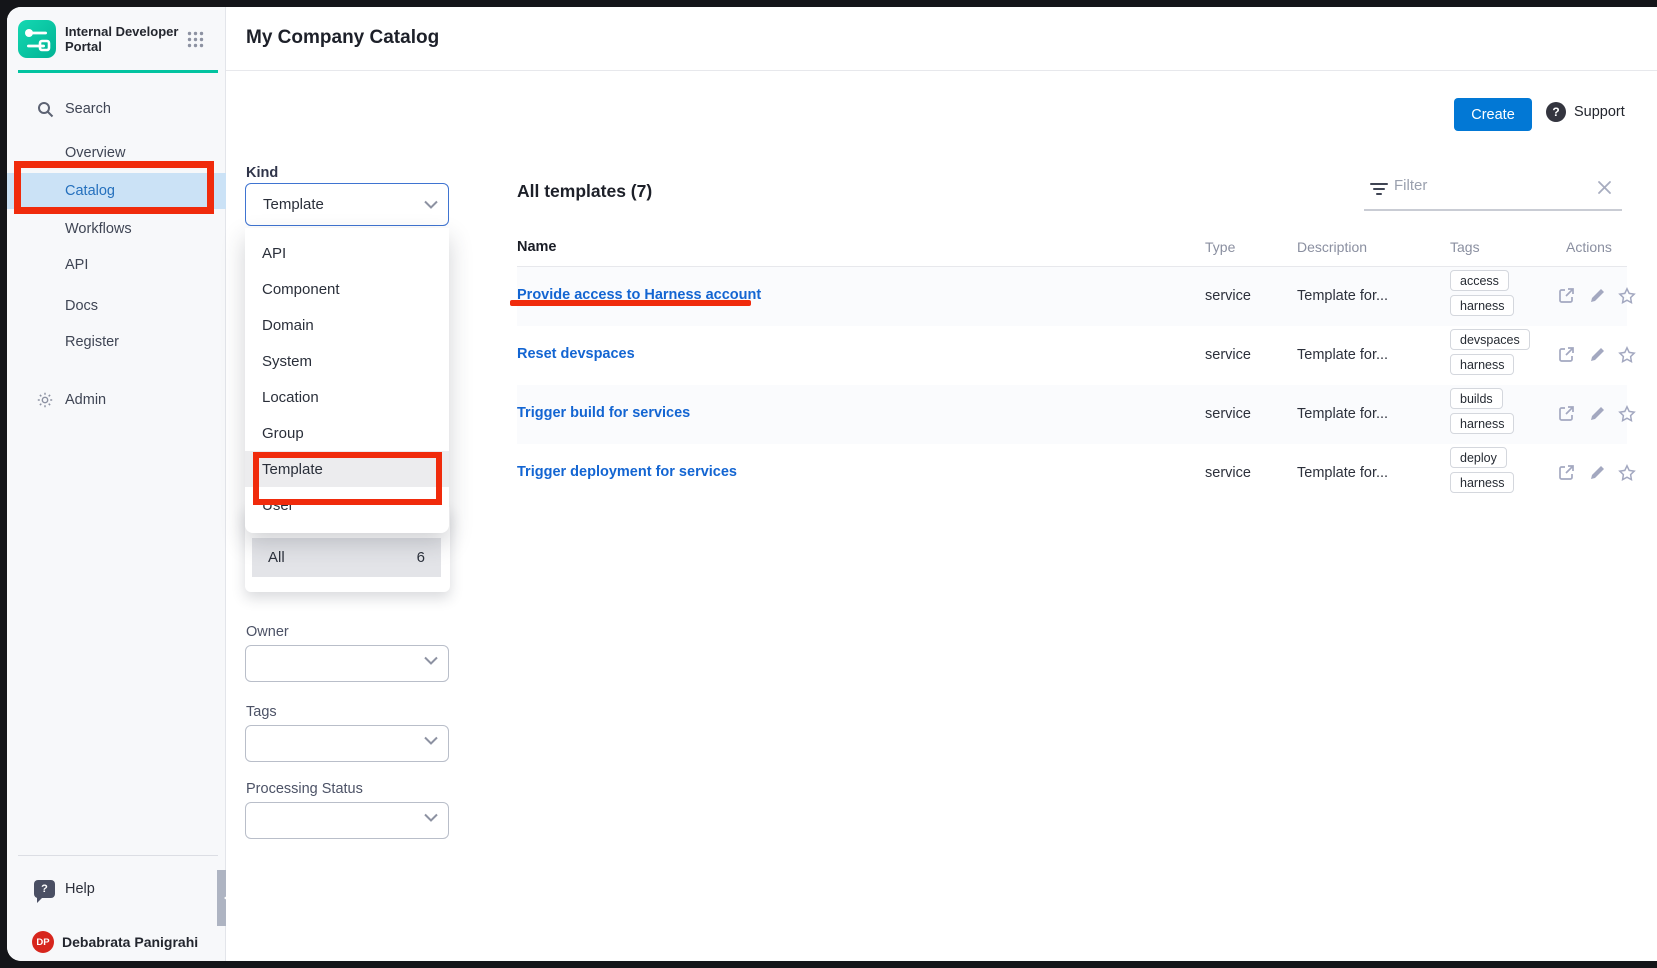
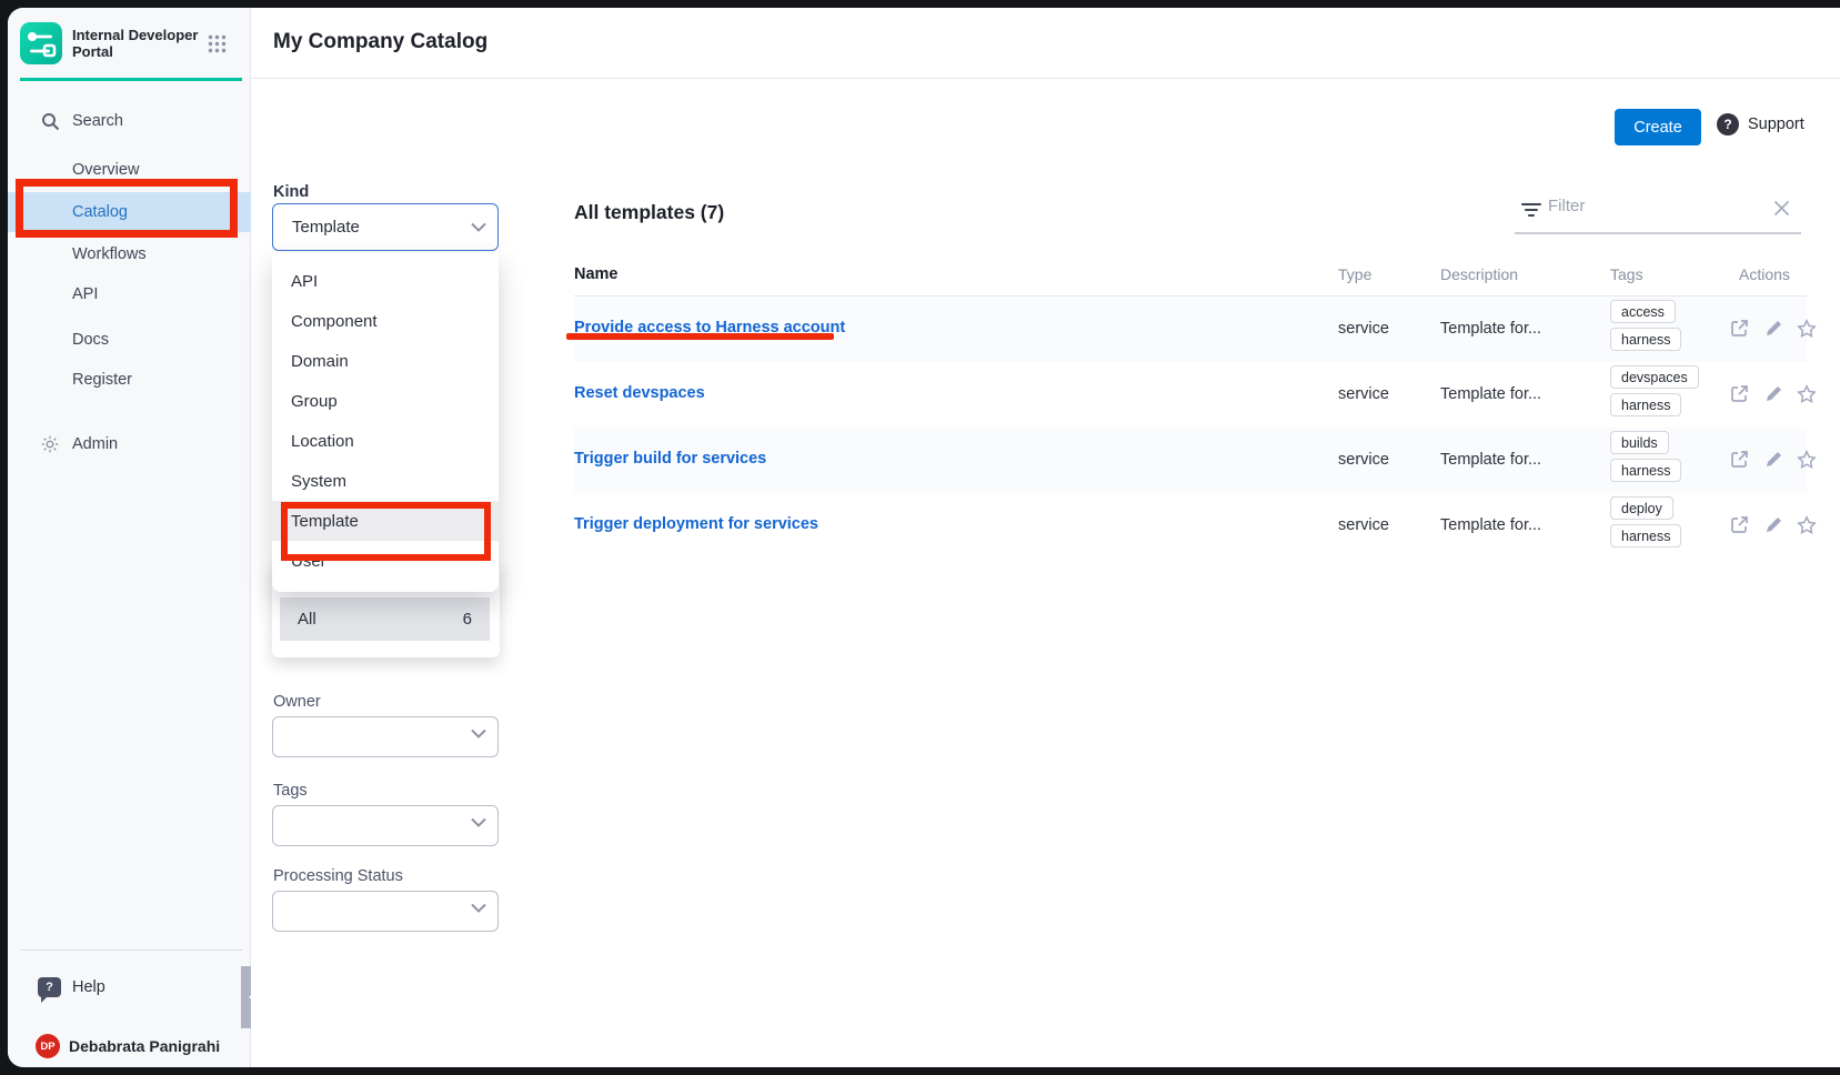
  Internal Developer Portal
  Search
  Overview
  Catalog
  Workflows
  API
  Docs
  Register
  Admin
  ?
  Help
  DP
  Debabrata Panigrahi
  My Company Catalog
  Create
  ?
  Support
  Kind
  Template
  API
  Component
  Domain
- System
+ Group
  Location
- Group
+ System
  Template
  User
  All
  6
  Owner
  Tags
  Processing Status
  All templates (7)
  Filter
  Name
  Type
  Description
  Tags
  Actions
  Provide access to Harness account
  service
  Template for...
  access
  harness
  Reset devspaces
  service
  Template for...
  devspaces
  harness
  Trigger build for services
  service
  Template for...
  builds
  harness
  Trigger deployment for services
  service
  Template for...
  deploy
  harness
